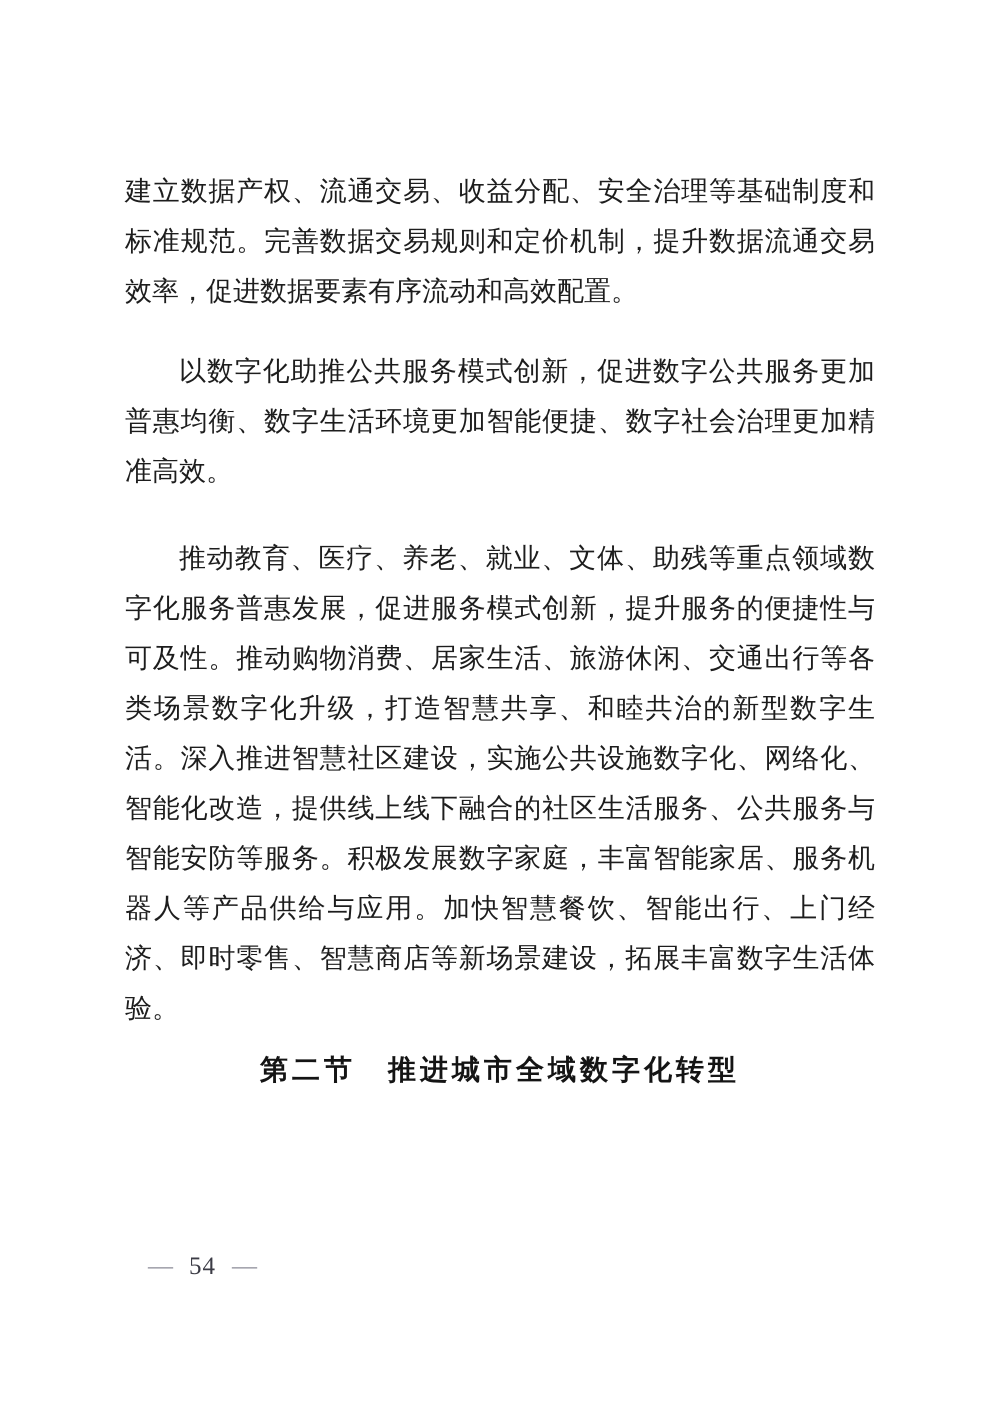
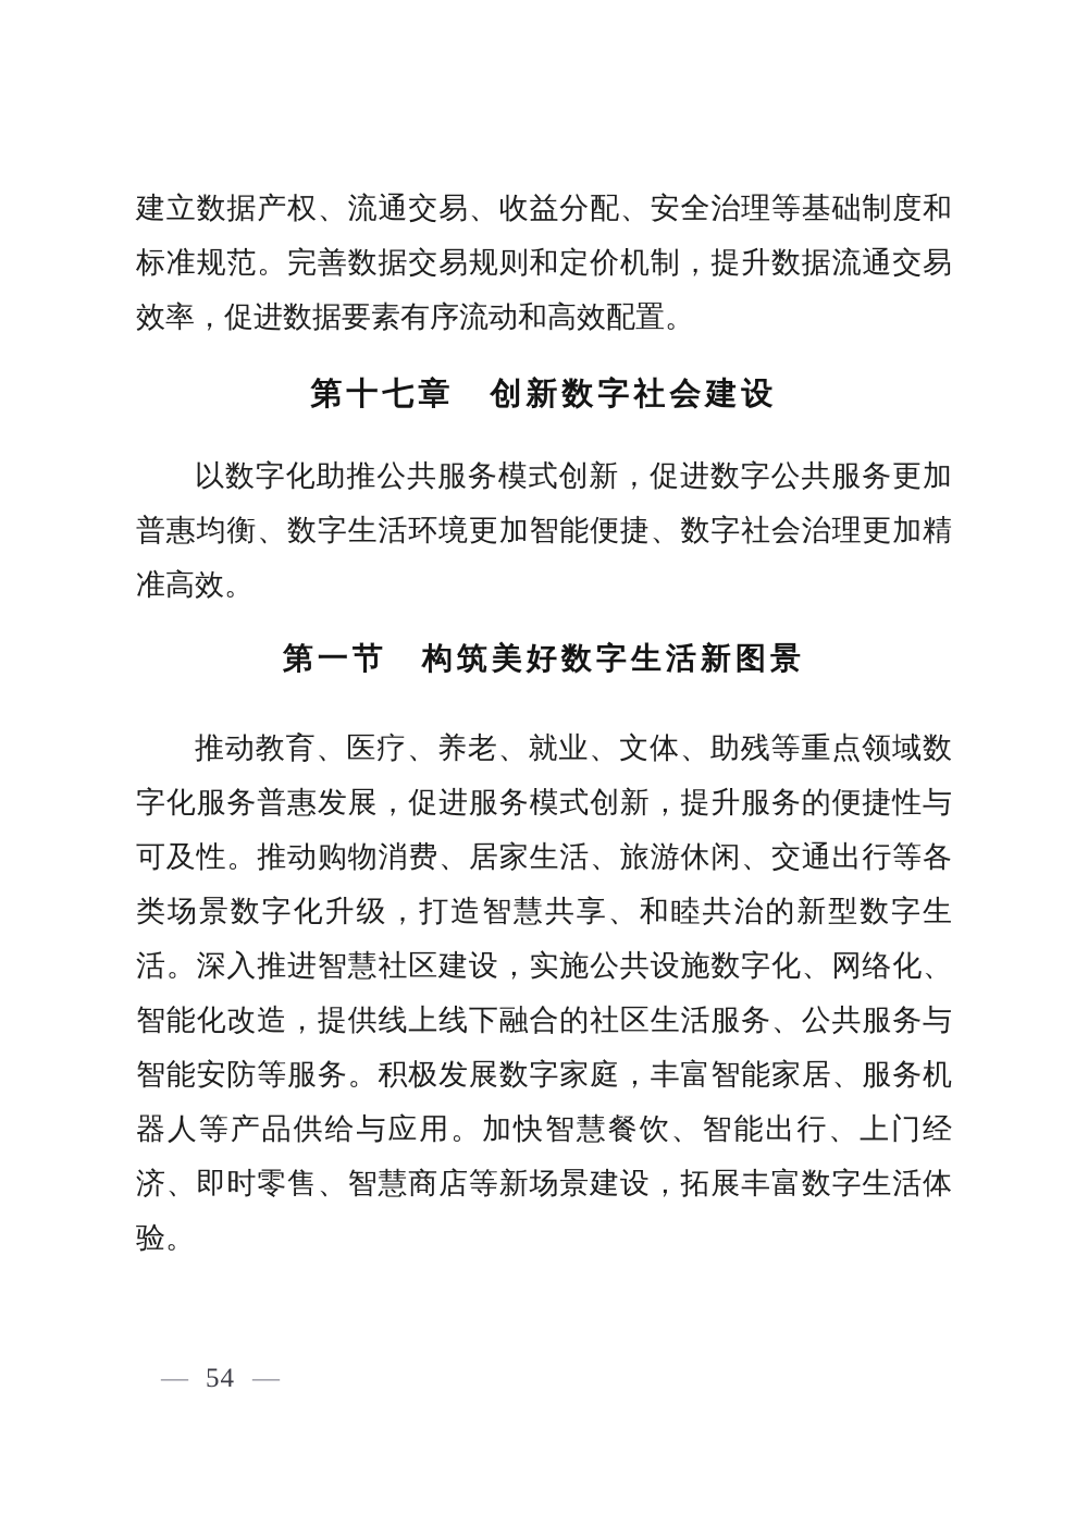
  建立数据产权、流通交易、收益分配、安全治理等基础制度和标准规范。完善数据交易规则和定价机制，提升数据流通交易效率，促进数据要素有序流动和高效配置。
+ 第十七章 创新数字社会建设
  以数字化助推公共服务模式创新，促进数字公共服务更加普惠均衡、数字生活环境更加智能便捷、数字社会治理更加精准高效。
+ 第一节 构筑美好数字生活新图景
  推动教育、医疗、养老、就业、文体、助残等重点领域数字化服务普惠发展，促进服务模式创新，提升服务的便捷性与可及性。推动购物消费、居家生活、旅游休闲、交通出行等各类场景数字化升级，打造智慧共享、和睦共治的新型数字生活。深入推进智慧社区建设，实施公共设施数字化、网络化、智能化改造，提供线上线下融合的社区生活服务、公共服务与智能安防等服务。积极发展数字家庭，丰富智能家居、服务机器人等产品供给与应用。加快智慧餐饮、智能出行、上门经济、即时零售、智慧商店等新场景建设，拓展丰富数字生活体验。
- 第二节 推进城市全域数字化转型
  —
  54
  —
